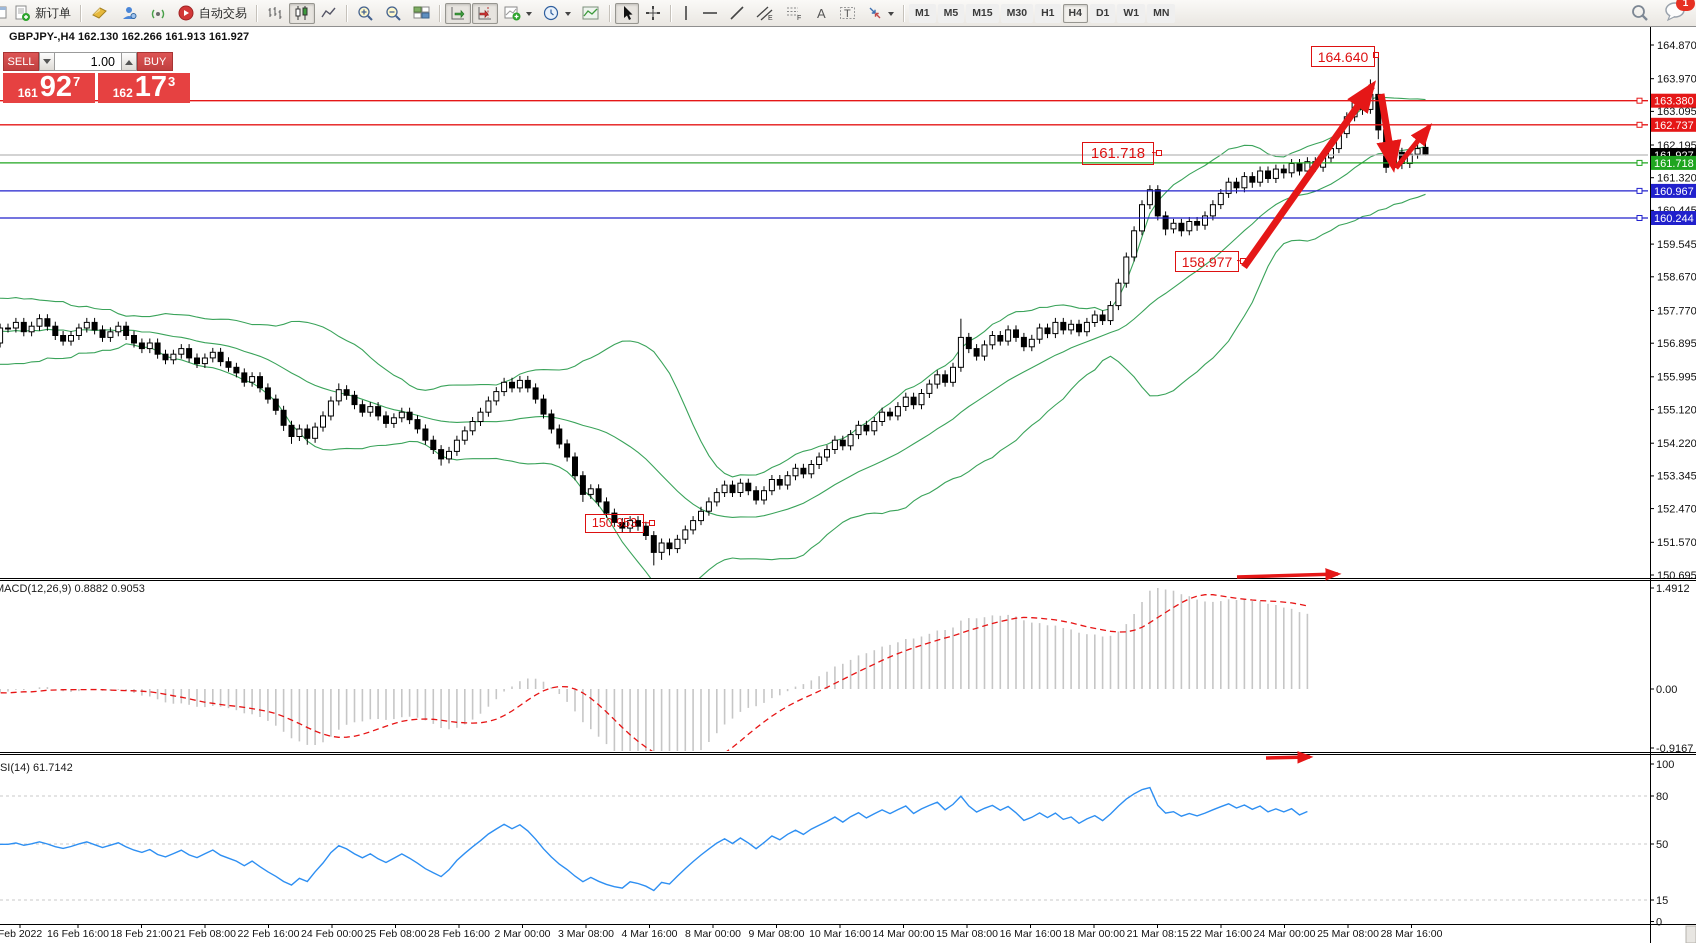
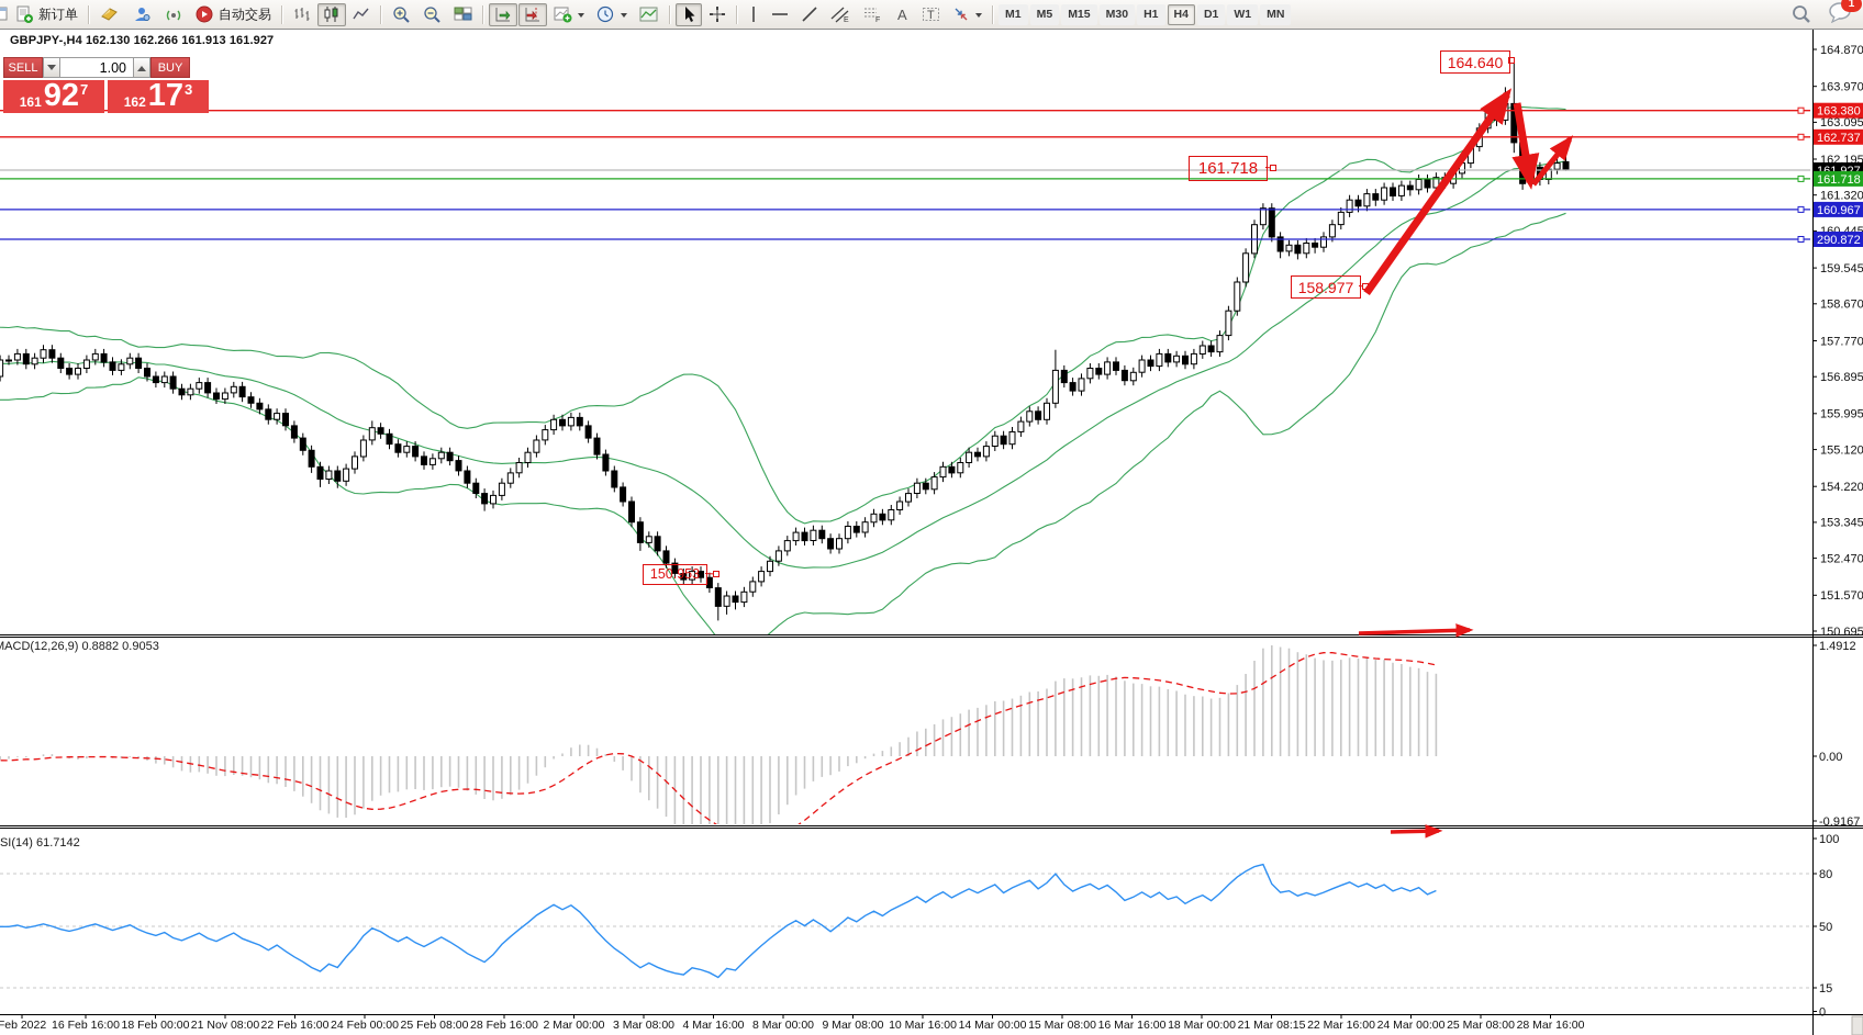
  新订单
  自动交易
  A
  T
  M1
  M5
  M15
  M30
  H1
  H4
  D1
  W1
  MN
  1
  164.870
  163.970
  163.095
  162.195
  161.320
  159.545
  158.670
  157.770
  156.895
  155.995
  155.120
  154.220
  153.345
  152.470
  151.570
  150.695
  163.380
  162.737
  161.718
  160.967
- 160.244
+ 290.872
  1.4912
  0.00
  -0.9167
  100
  80
  50
  15
  0
  Feb 2022
  16 Feb 16:00
- 18 Feb 21:00
+ 18 Feb 00:00
- 21 Feb 08:00
+ 21 Nov 08:00
  22 Feb 16:00
  24 Feb 00:00
  25 Feb 08:00
  28 Feb 16:00
  2 Mar 00:00
  3 Mar 08:00
  4 Mar 16:00
  8 Mar 00:00
  9 Mar 08:00
  10 Mar 16:00
  14 Mar 00:00
  15 Mar 08:00
  16 Mar 16:00
  18 Mar 00:00
  21 Mar 08:15
  22 Mar 16:00
  24 Mar 00:00
  25 Mar 08:00
  28 Mar 16:00
  GBPJPY-,H4 162.130 162.266 161.913 161.927
  SELL
  1.00
  BUY
  161
  92
  7
  162
  17
  3
  ACD(12,26,9) 0.8882 0.9053
  SI(14) 61.7142
  164.640
  161.718
  158.977
  150.953
